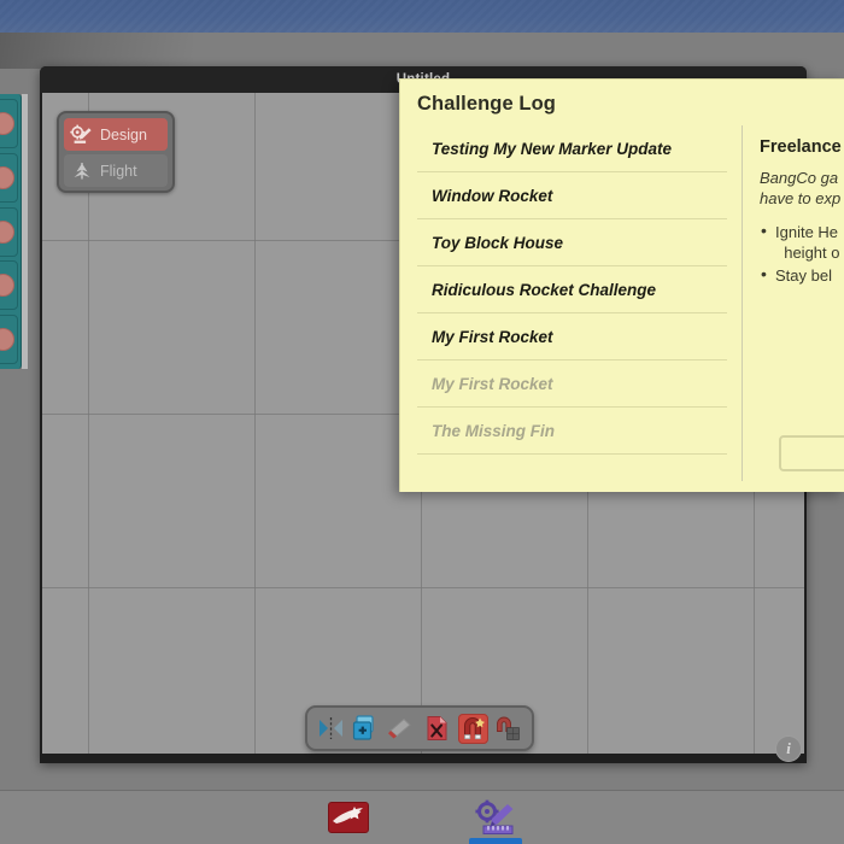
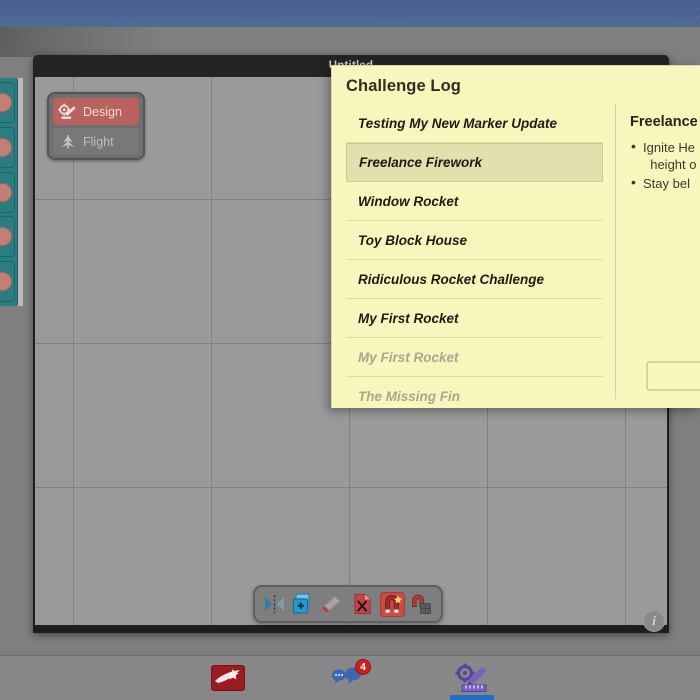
  Design
  Flight
  i
  Challenge Log
  Testing My New Marker Update
+ Freelance Firework
  Window Rocket
  Toy Block House
  Ridiculous Rocket Challenge
  My First Rocket
  My First Rocket
  The Missing Fin
  Freelance
- BangCo ga
- have to exp
  Ignite He
  height o
  Stay bel
+ 4
